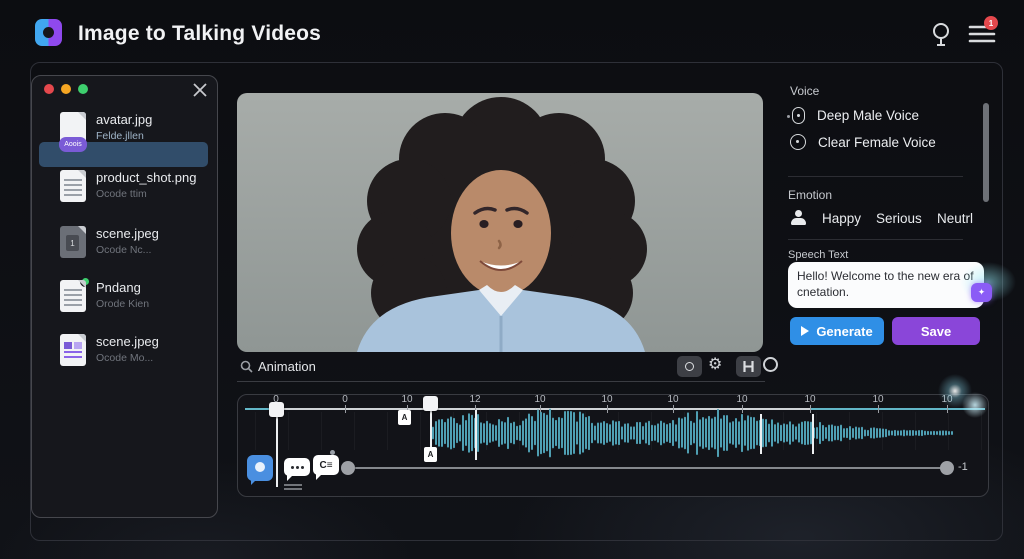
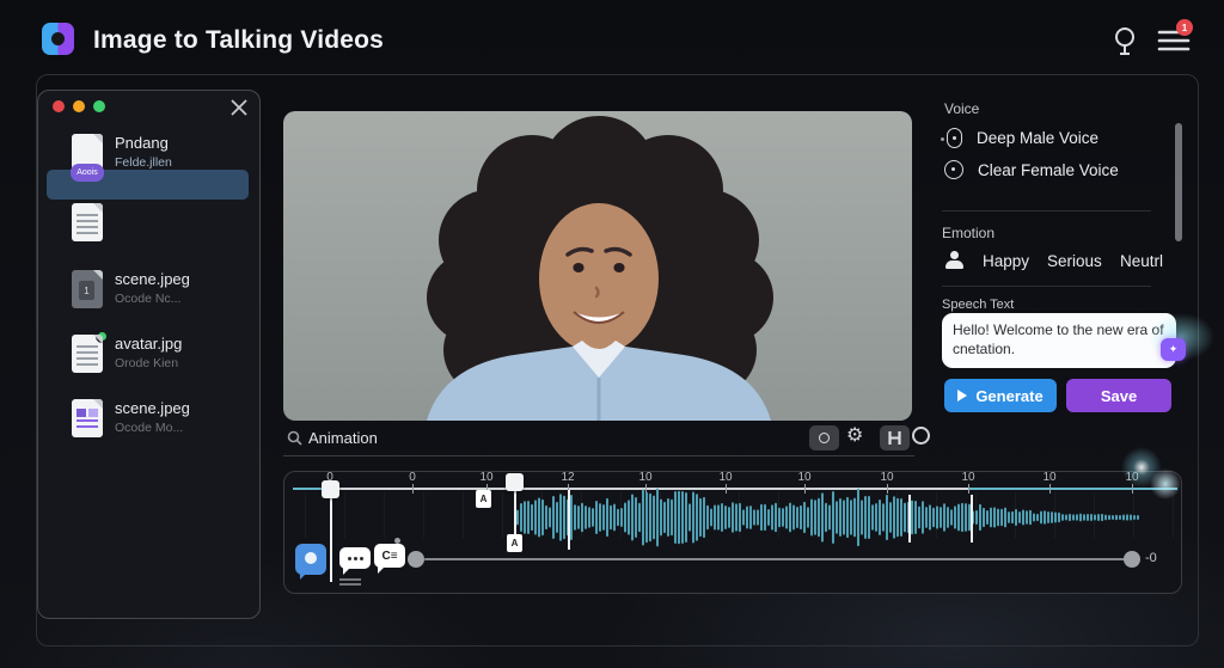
  Image to Talking Videos
  1
- avatar.jpg
+ Pndang
  Felde.jllen
- product_shot.png
- Ocode ttim
  scene.jpeg
  Ocode Nc...
- Pndang
+ avatar.jpg
  Orode Kien
  scene.jpeg
  Ocode Mo...
  Animation
  ⚙
  Voice
  Deep Male Voice
  Clear Female Voice
  Emotion
  Happy
  Serious
  Neutrl
  Speech Text
  ✦
  Generate
  Save
  0
  0
  10
  12
  10
  10
  10
  10
  10
  10
  A
  A
  C≡
- -1
+ -0
